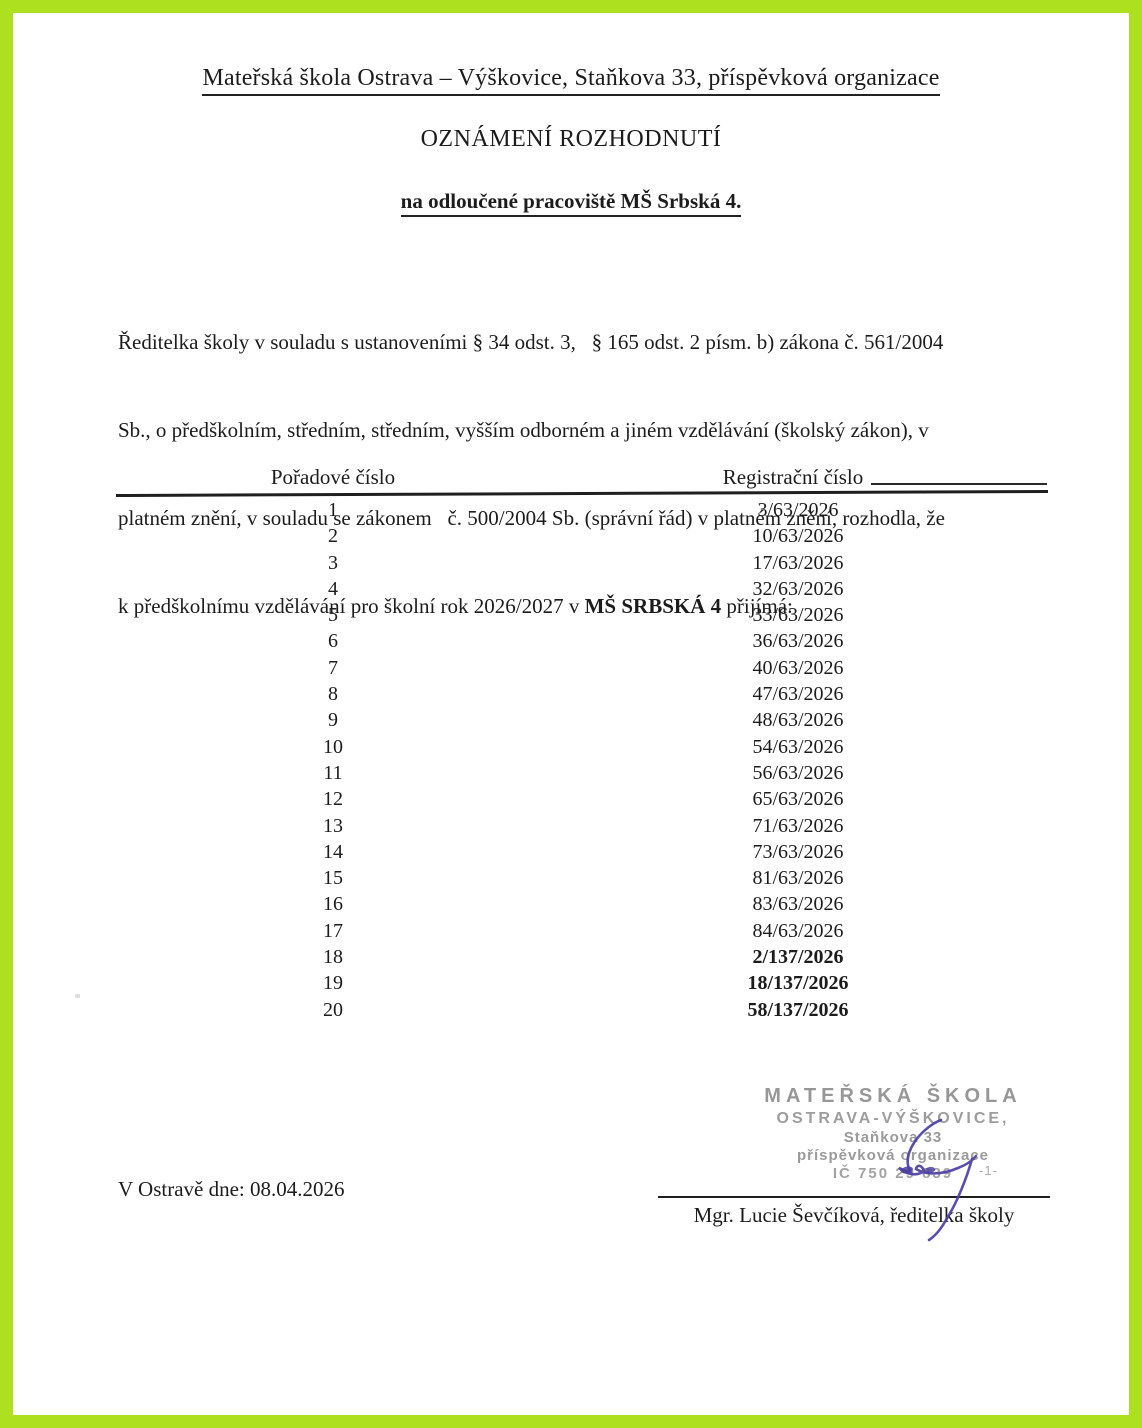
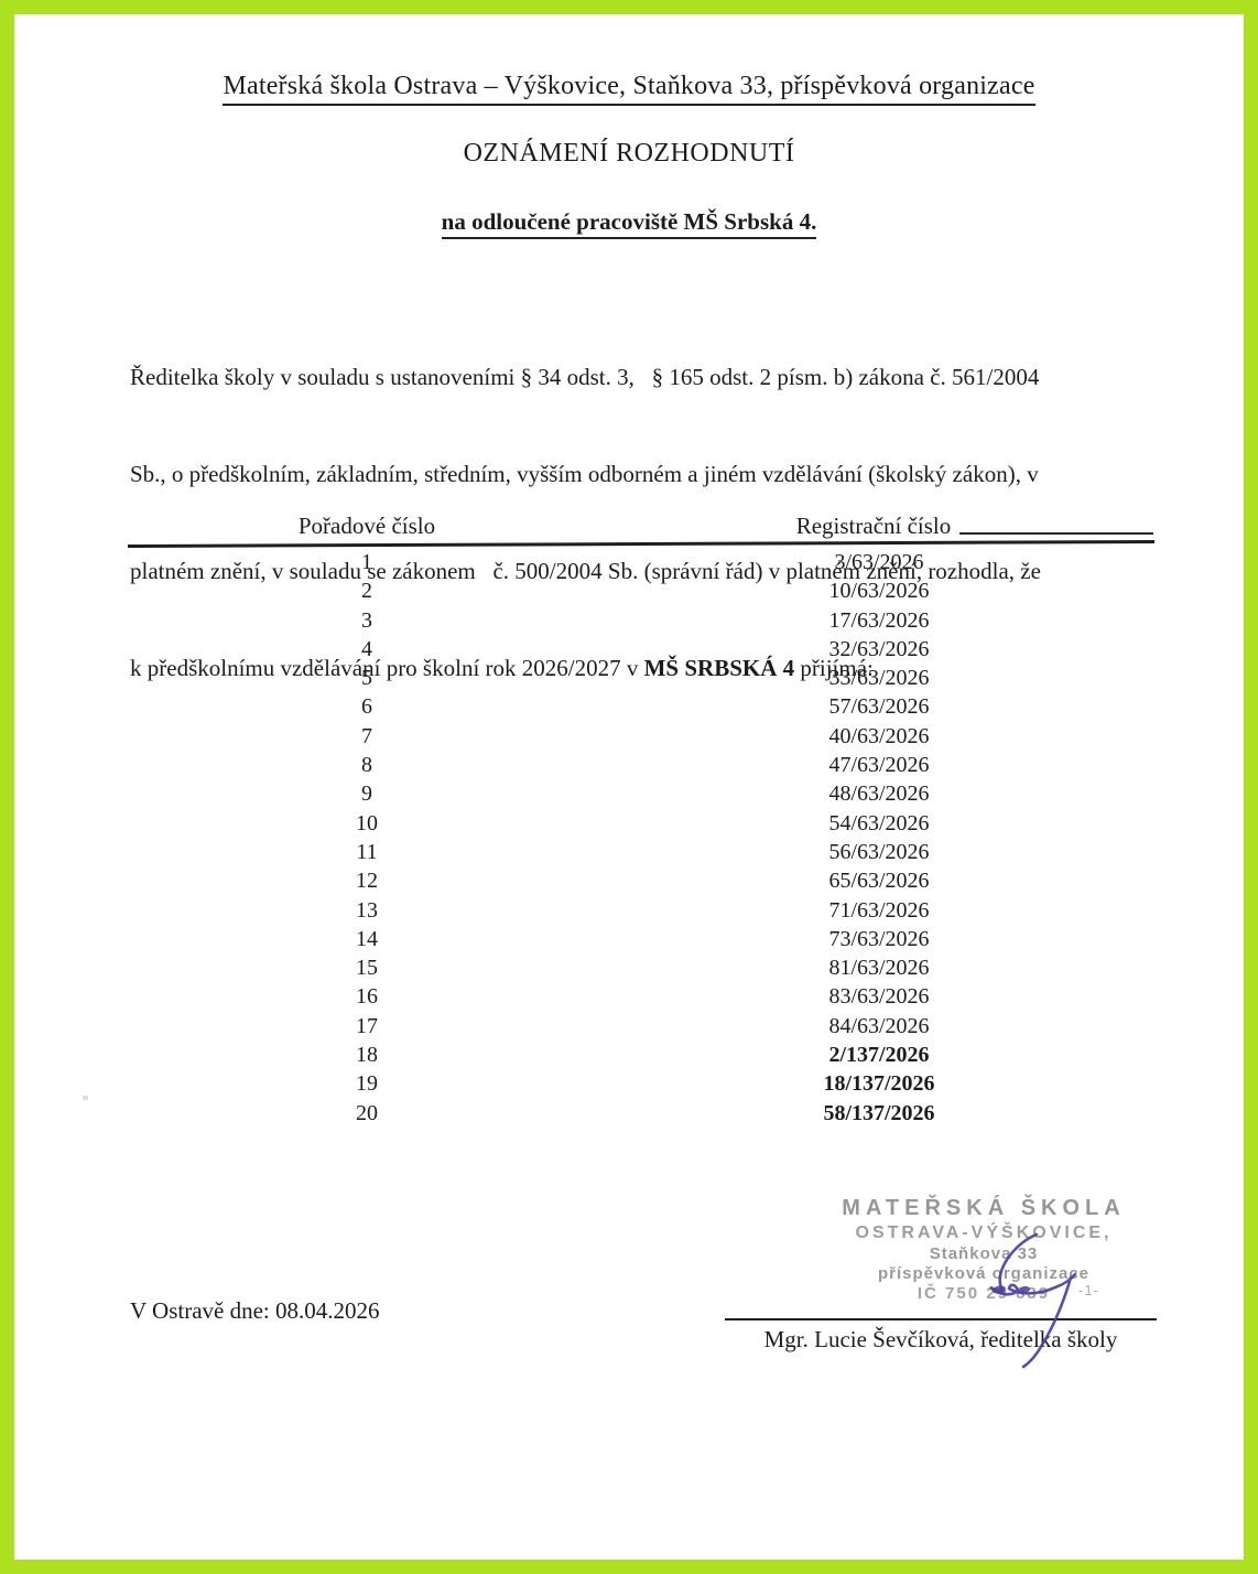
  Mateřská škola Ostrava – Výškovice, Staňkova 33, příspěvková organizace
  OZNÁMENÍ ROZHODNUTÍ
  na odloučené pracoviště MŠ Srbská 4.
  Ředitelka školy v souladu s ustanoveními § 34 odst. 3, § 165 odst. 2 písm. b) zákona č. 561/2004
- Sb., o předškolním, středním, středním, vyšším odborném a jiném vzdělávání (školský zákon), v
+ Sb., o předškolním, základním, středním, vyšším odborném a jiném vzdělávání (školský zákon), v
  platném znění, v souladu se zákonem č. 500/2004 Sb. (správní řád) v platném znění, rozhodla, že
  k předškolnímu vzdělávání pro školní rok 2026/2027 v MŠ SRBSKÁ 4 přijímá:
  Pořadové číslo
  Registrační číslo
  1
  3/63/2026
  2
  10/63/2026
  3
  17/63/2026
  4
  32/63/2026
  5
  33/63/2026
  6
- 36/63/2026
+ 57/63/2026
  7
  40/63/2026
  8
  47/63/2026
  9
  48/63/2026
  10
  54/63/2026
  11
  56/63/2026
  12
  65/63/2026
  13
  71/63/2026
  14
  73/63/2026
  15
  81/63/2026
  16
  83/63/2026
  17
  84/63/2026
  18
  2/137/2026
  19
  18/137/2026
  20
  58/137/2026
  MATEŘSKÁ ŠKOLA
  OSTRAVA-VÝŠKOVICE,
  Staňkova 33
  příspěvková organizae
  IČ 750 29
  -1-
  V Ostravě dne: 08.04.2026
  Mgr. Lucie Ševčíková, ředitela školy
